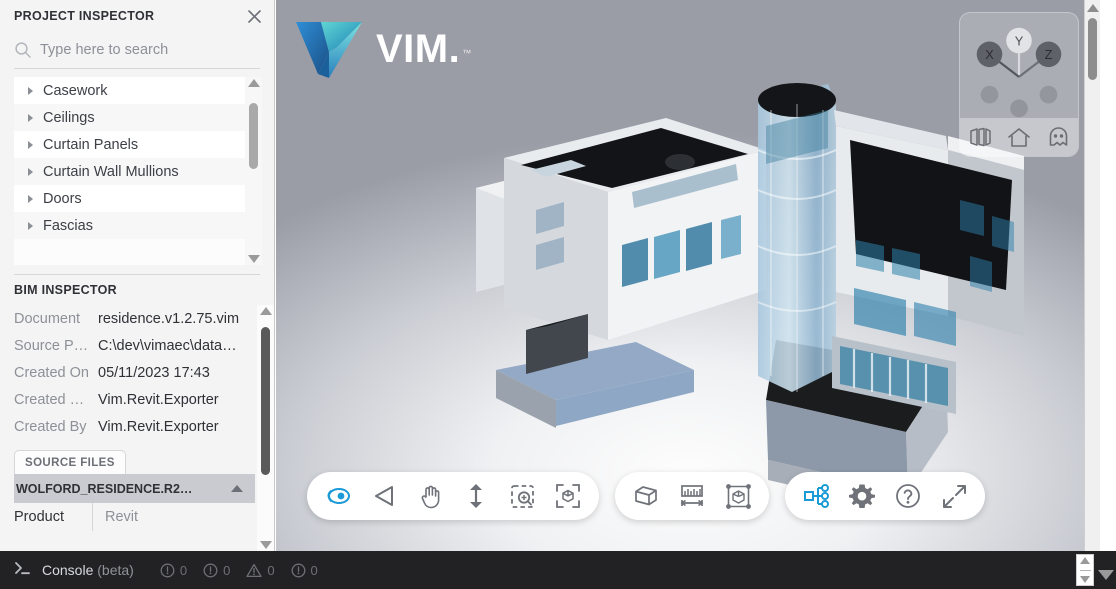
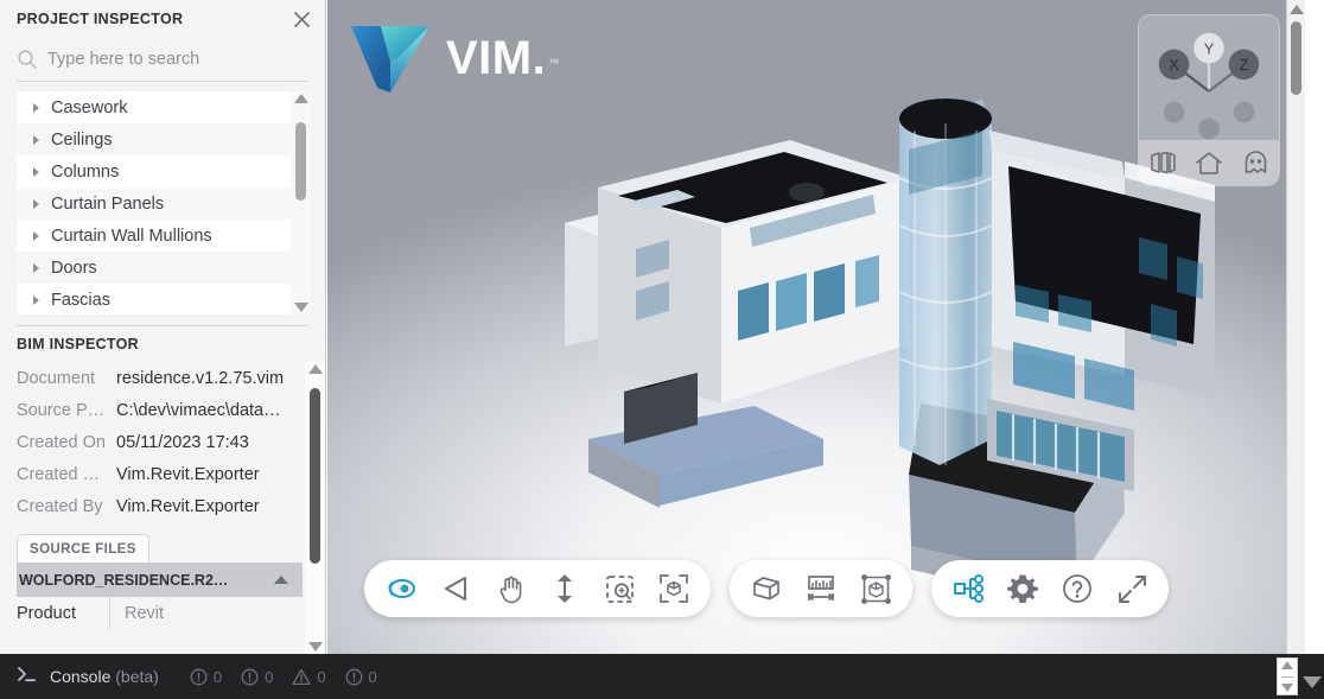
  PROJECT INSPECTOR
  Type here to search
  Casework
  Ceilings
+ Columns
  Curtain Panels
  Curtain Wall Mullions
  Doors
  Fascias
  BIM INSPECTOR
  Document
  residence.v1.2.75.vim
  Source P…
  C:\dev\vimaec\data…
  Created On
  05/11/2023 17:43
  Created …
  Vim.Revit.Exporter
  Created By
  Vim.Revit.Exporter
  SOURCE FILES
  WOLFORD_RESIDENCE.R2…
  Product
  Revit
  VIM. ™
  X
  Y
  Z
  Console (beta)
  0
  0
  0
  0
